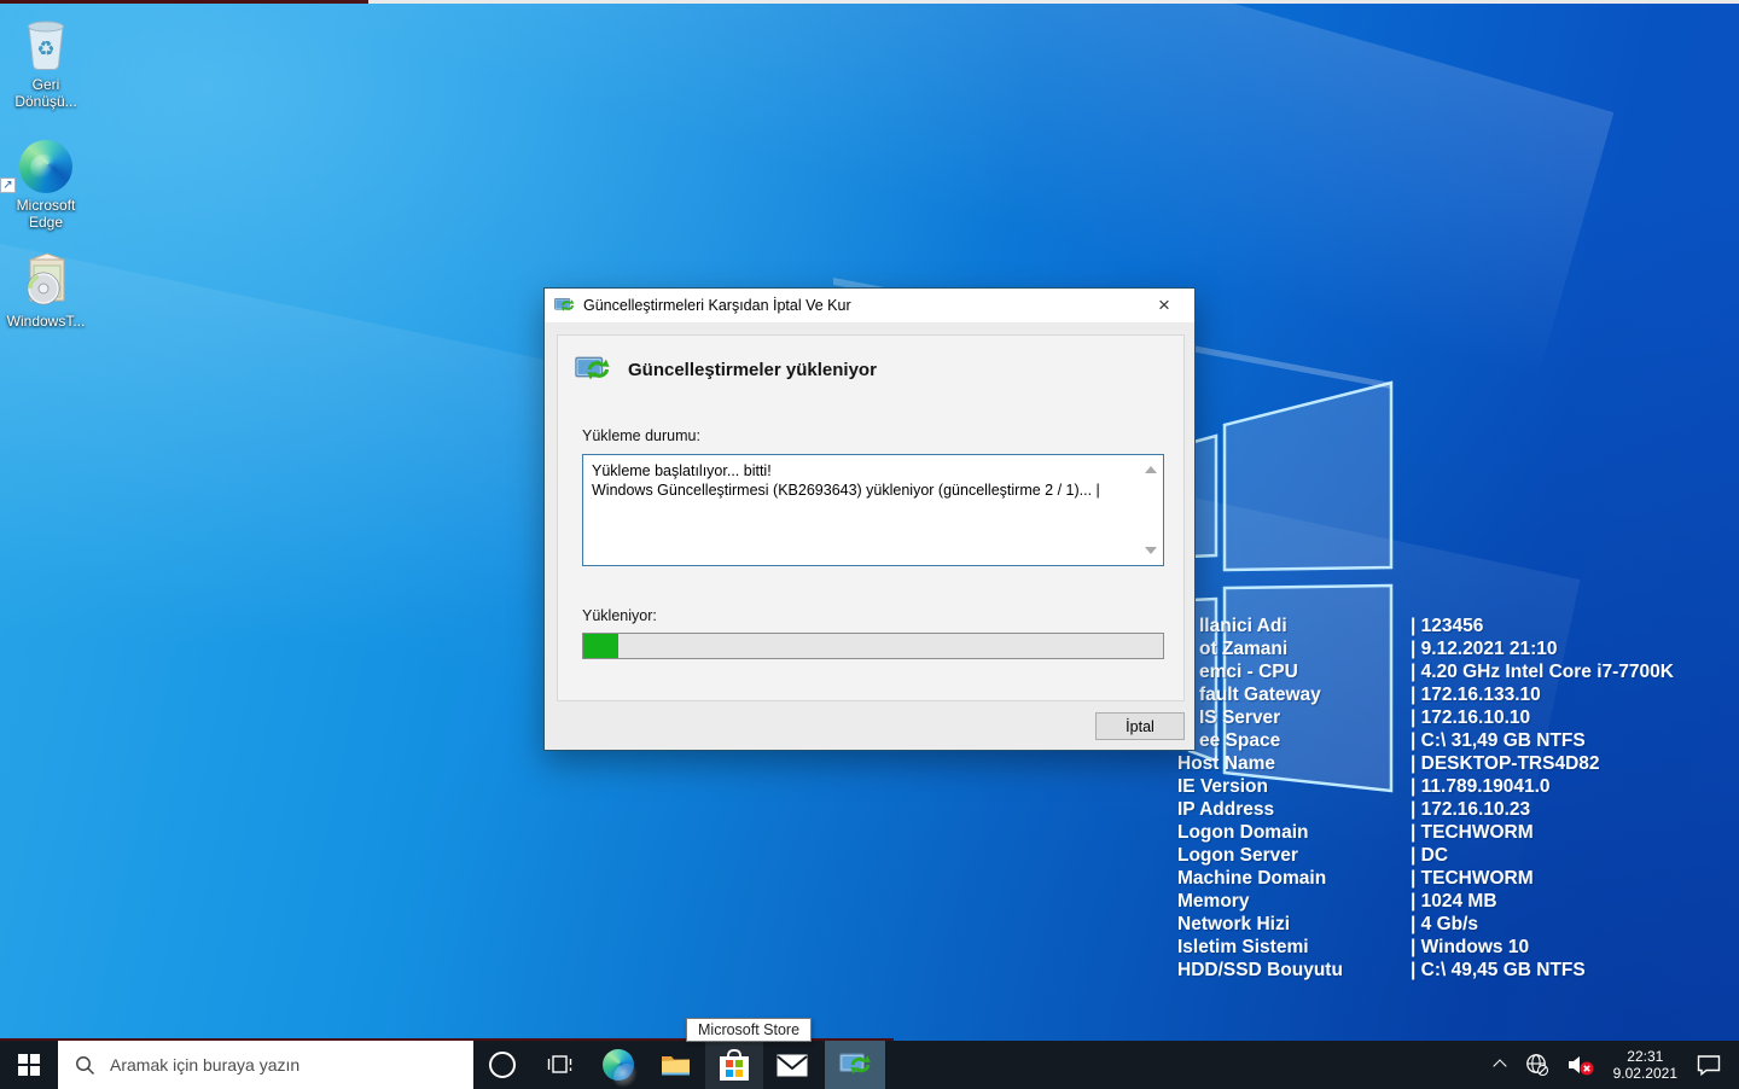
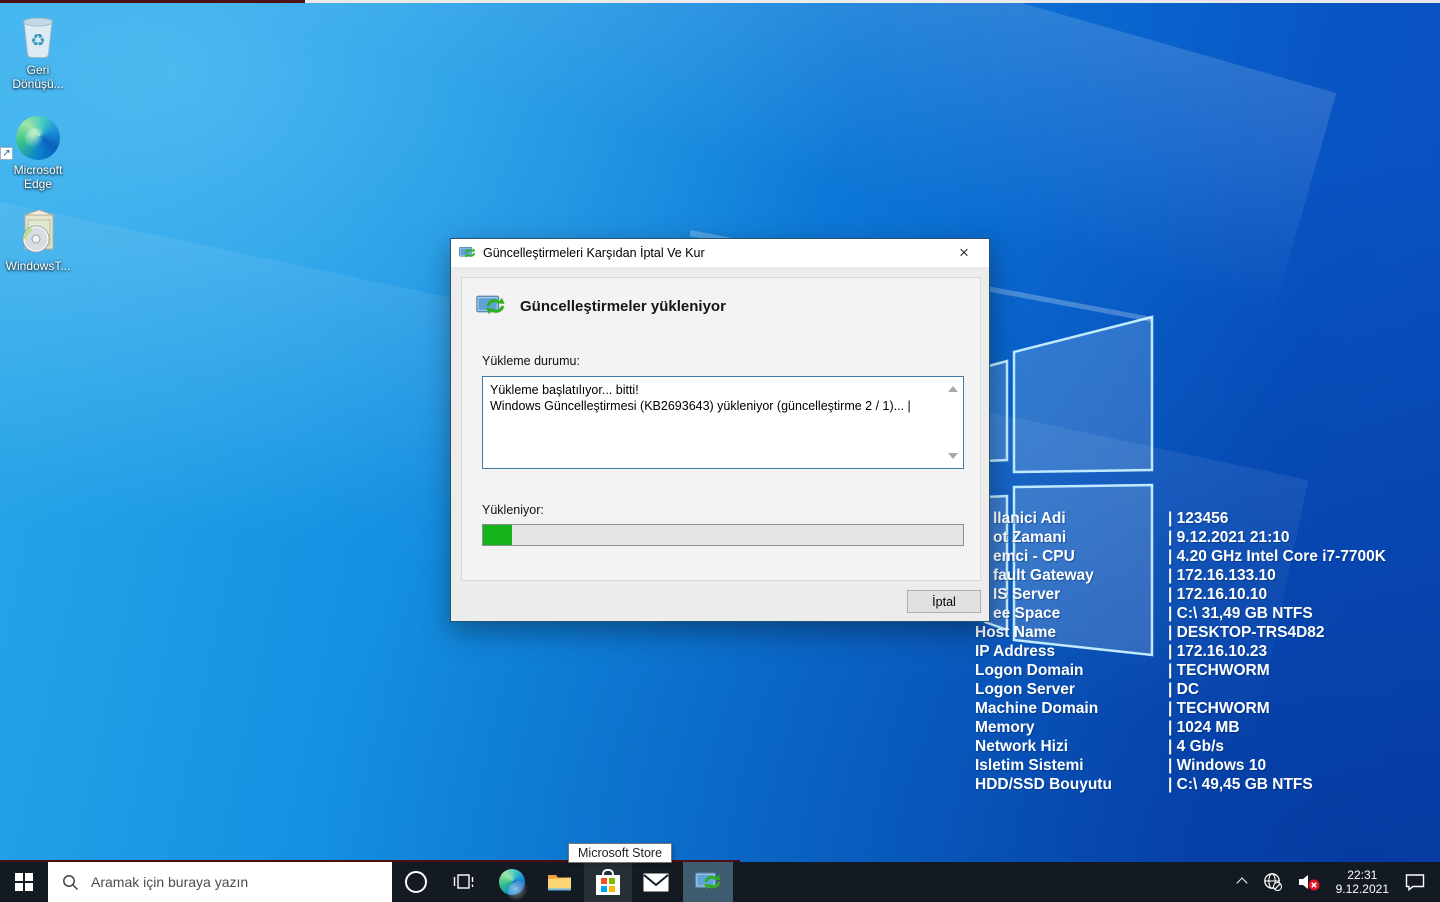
  ♻
  Geri Dönüşü...
  ↗
  Microsoft Edge
  WindowsT...
  llanici Adi
  | 123456
  ot Zamani
  | 9.12.2021 21:10
  emci - CPU
  | 4.20 GHz Intel Core i7-7700K
  fault Gateway
  | 172.16.133.10
  IS Server
  | 172.16.10.10
  ee Space
  | C:\ 31,49 GB NTFS
  Host Name
  | DESKTOP-TRS4D82
- IE Version
- | 11.789.19041.0
  IP Address
  | 172.16.10.23
  Logon Domain
  | TECHWORM
  Logon Server
  | DC
  Machine Domain
  | TECHWORM
  Memory
  | 1024 MB
  Network Hizi
  | 4 Gb/s
  Isletim Sistemi
  | Windows 10
  HDD/SSD Bouyutu
  | C:\ 49,45 GB NTFS
  Güncelleştirmeleri Karşıdan İptal Ve Kur
  ×
  Güncelleştirmeler yükleniyor
  Yükleme durumu:
  Yükleme başlatılıyor... bitti!
  Windows Güncelleştirmesi (KB2693643) yükleniyor (güncelleştirme 2 / 1)... |
  Yükleniyor:
  İptal
  Microsoft Store
  Aramak için buraya yazın
  22:31
- 9.02.2021
+ 9.12.2021
